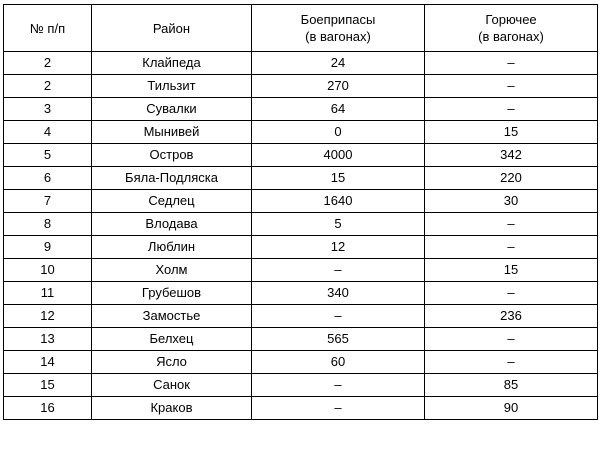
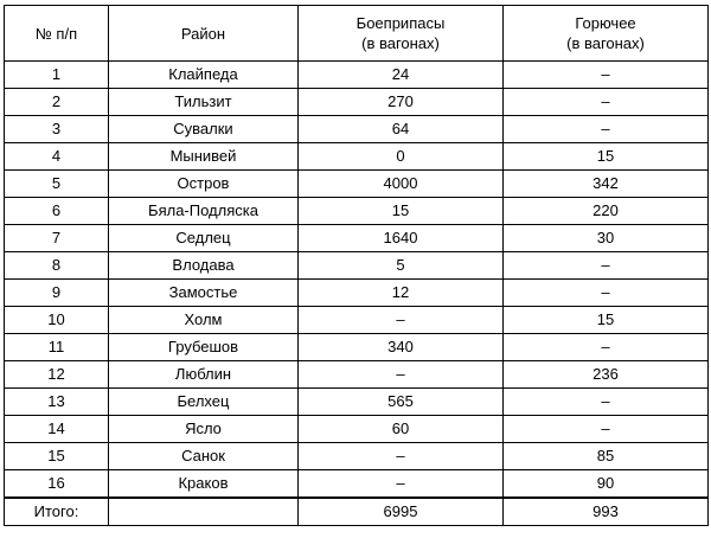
  № п/п	Район	Боеприпасы (в вагонах)	Горючее (в вагонах)
- 2	Клайпеда	24	–
+ 1	Клайпеда	24	–
  2	Тильзит	270	–
  3	Сувалки	64	–
  4	Мынивей	0	15
  5	Остров	4000	342
  6	Бяла-Подляска	15	220
  7	Седлец	1640	30
  8	Влодава	5	–
- 9	Люблин	12	–
+ 9	Замостье	12	–
  10	Холм	–	15
  11	Грубешов	340	–
- 12	Замостье	–	236
+ 12	Люблин	–	236
  13	Белхец	565	–
  14	Ясло	60	–
  15	Санок	–	85
  16	Краков	–	90
+ Итого:		6995	993
